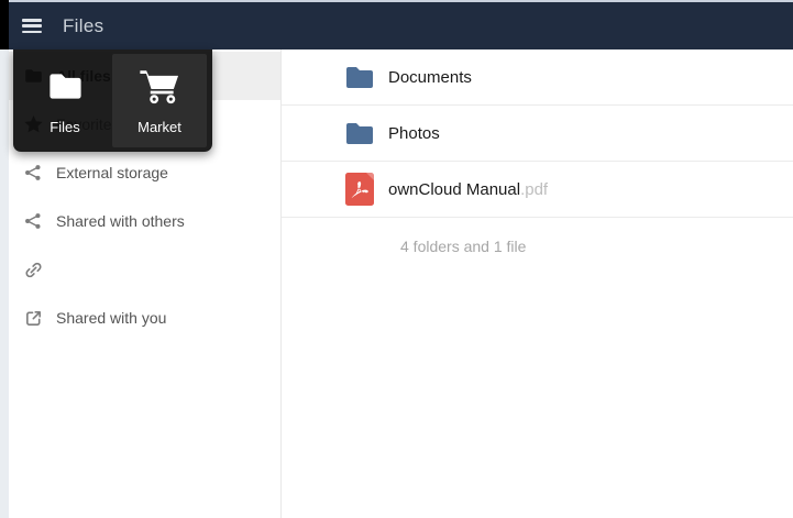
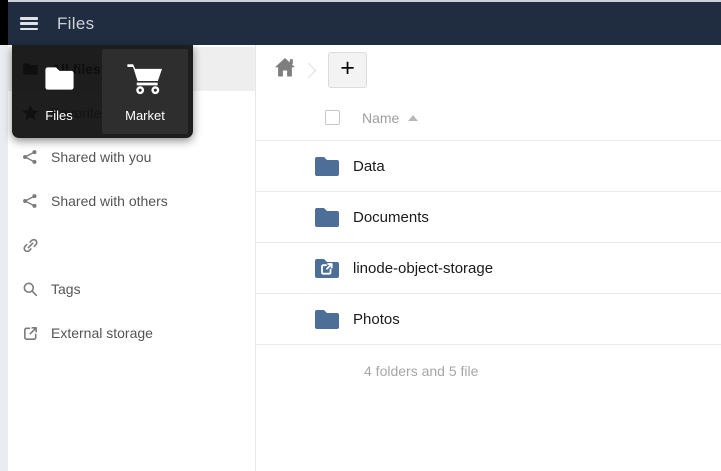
  Files
- External storage
+ Shared with you
  Shared with others
+ Tags
- Shared with you
+ External storage
  Files
  Market
+ +
+ Name
+ Data
  Documents
+ linode-object-storage
  Photos
- ownCloud Manual.pdf
- 4 folders and 1 file
+ 4 folders and 5 file
